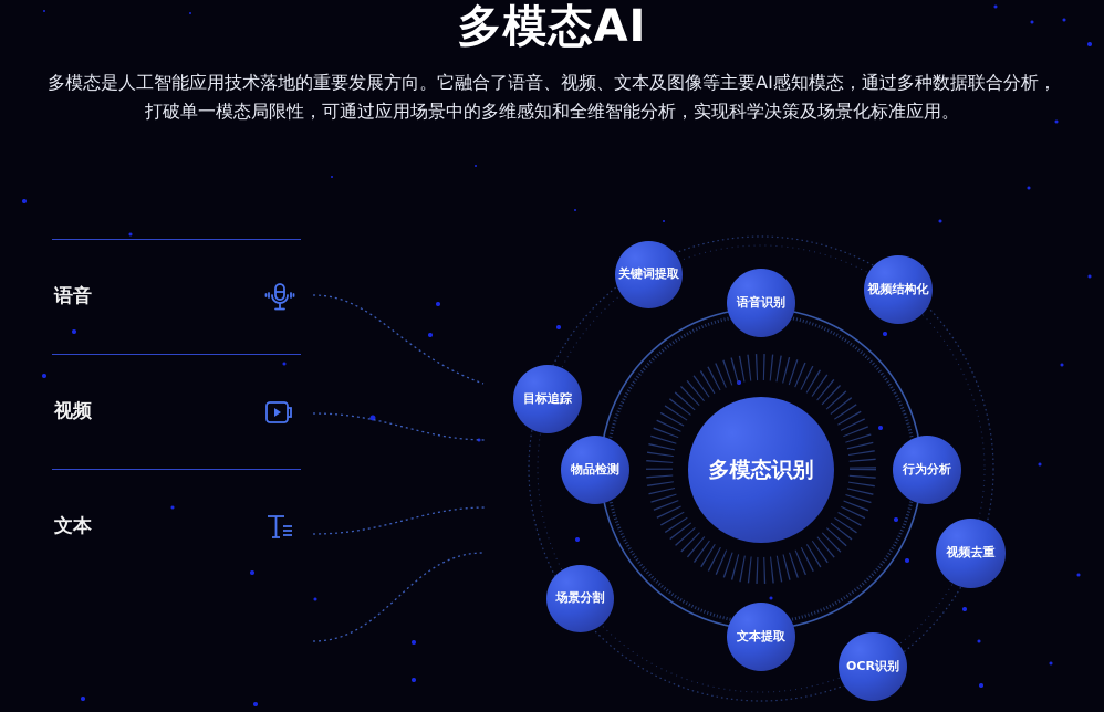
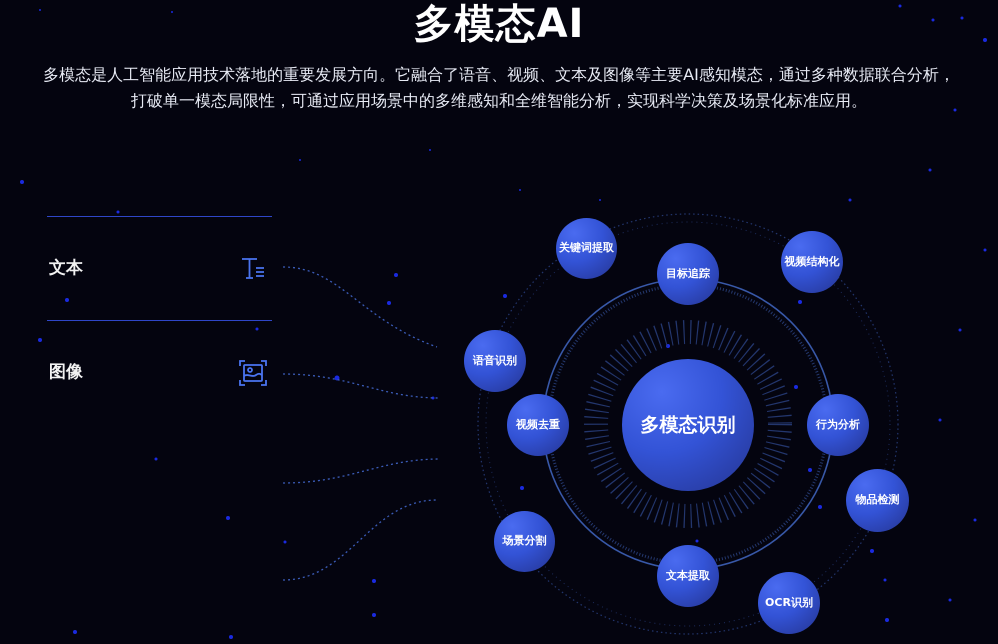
  多模态AI
  多模态是人工智能应用技术落地的重要发展方向。它融合了语音、视频、文本及图像等主要AI感知模态，通过多种数据联合分析，打破单一模态局限性，可通过应用场景中的多维感知和全维智能分析，实现科学决策及场景化标准应用。
- 语音
- 视频
  文本
+ 图像
  关键词提取
- 语音识别
+ 目标追踪
  视频结构化
- 目标追踪
+ 语音识别
- 物品检测
+ 视频去重
  多模态识别
  行为分析
- 视频去重
+ 物品检测
  场景分割
  文本提取
  OCR识别
